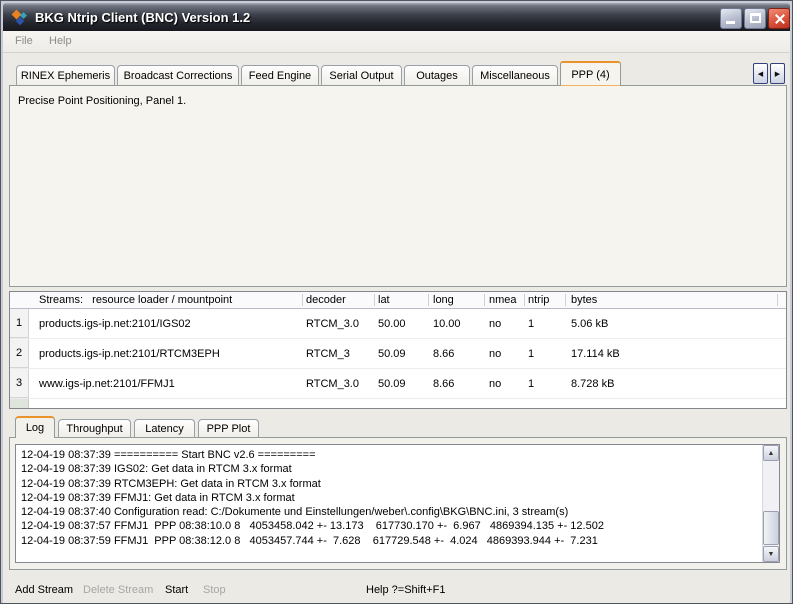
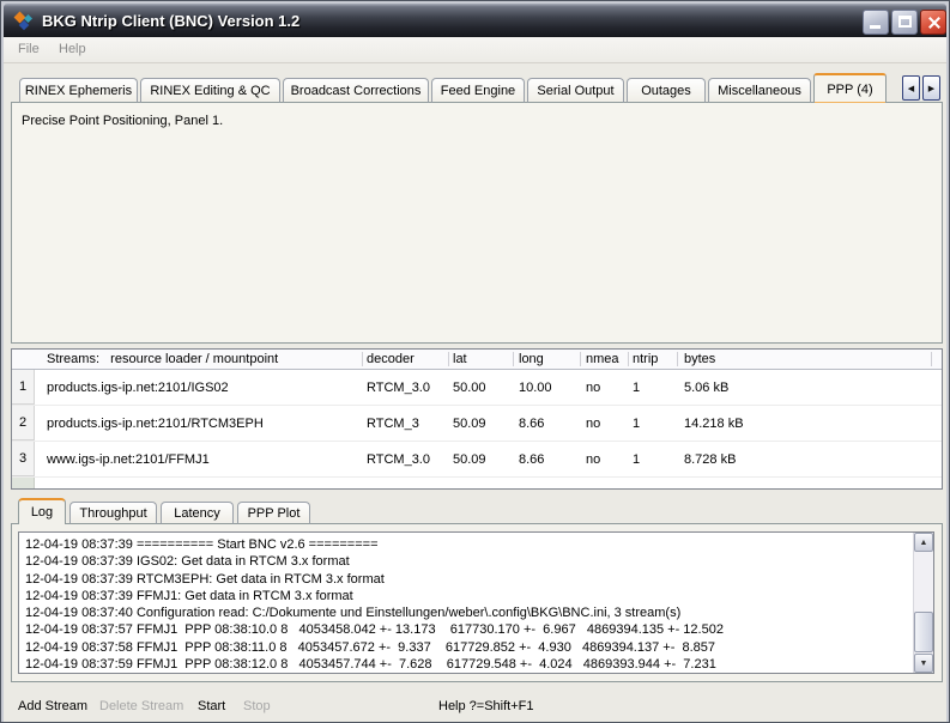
  BKG Ntrip Client (BNC) Version 1.2
  File
  Help
  RINEX Ephemeris
+ RINEX Editing & QC
  Broadcast Corrections
  Feed Engine
  Serial Output
  Outages
  Miscellaneous
  PPP (4)
  Precise Point Positioning, Panel 1.
  Streams: resource loader / mountpoint
  decoder
  lat
  long
  nmea
  ntrip
  bytes
  1
  products.igs-ip.net:2101/IGS02
  RTCM_3.0
  50.00
  10.00
  no
  1
  5.06 kB
  2
  products.igs-ip.net:2101/RTCM3EPH
  RTCM_3
  50.09
  8.66
  no
  1
- 17.114 kB
+ 14.218 kB
  3
  www.igs-ip.net:2101/FFMJ1
  RTCM_3.0
  50.09
  8.66
  no
  1
  8.728 kB
  Log
  Throughput
  Latency
  PPP Plot
  12-04-19 08:37:39 ========== Start BNC v2.6 =========
  12-04-19 08:37:39 IGS02: Get data in RTCM 3.x format
  12-04-19 08:37:39 RTCM3EPH: Get data in RTCM 3.x format
  12-04-19 08:37:39 FFMJ1: Get data in RTCM 3.x format
  12-04-19 08:37:40 Configuration read: C:/Dokumente und Einstellungen/weber\.config\BKG\BNC.ini, 3 stream(s)
  12-04-19 08:37:57 FFMJ1 PPP 08:38:10.0 8 4053458.042 +- 13.173 617730.170 +- 6.967 4869394.135 +- 12.502
+ 12-04-19 08:37:58 FFMJ1 PPP 08:38:11.0 8 4053457.672 +- 9.337 617729.852 +- 4.930 4869394.137 +- 8.857
  12-04-19 08:37:59 FFMJ1 PPP 08:38:12.0 8 4053457.744 +- 7.628 617729.548 +- 4.024 4869393.944 +- 7.231
  Add Stream
  Delete Stream
  Start
  Stop
  Help ?=Shift+F1
